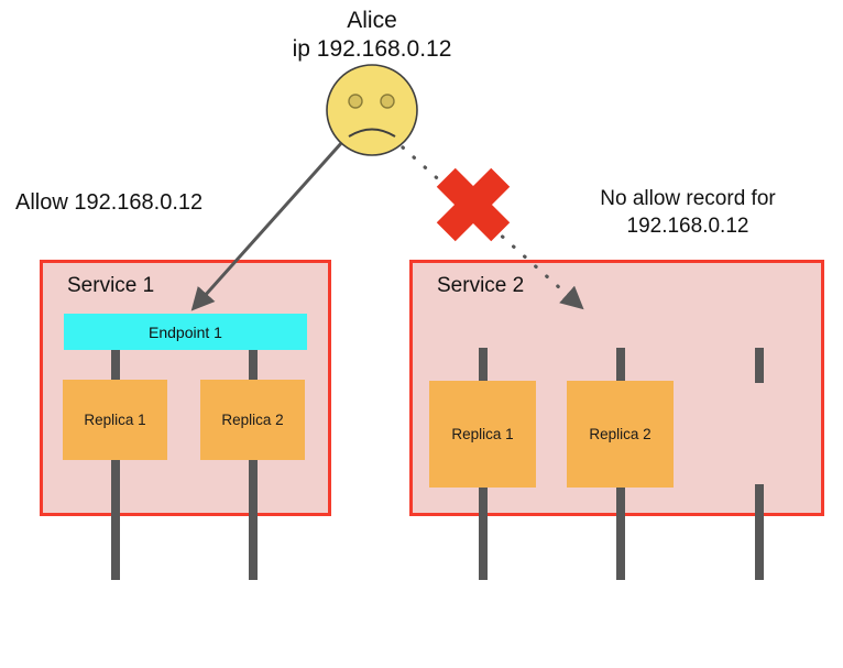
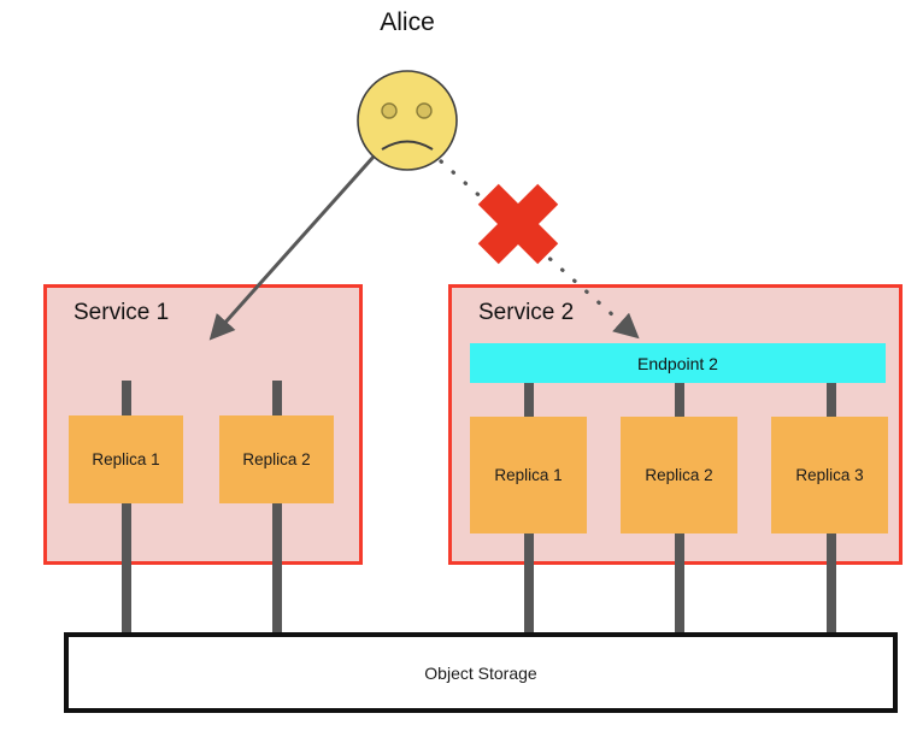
  Alice
- ip 192.168.0.12
- Allow 192.168.0.12
- No allow record for
- 192.168.0.12
  Service 1
- Endpoint 1
  Replica 1
  Replica 2
  Service 2
+ Endpoint 2
  Replica 1
  Replica 2
+ Replica 3
+ Object Storage
